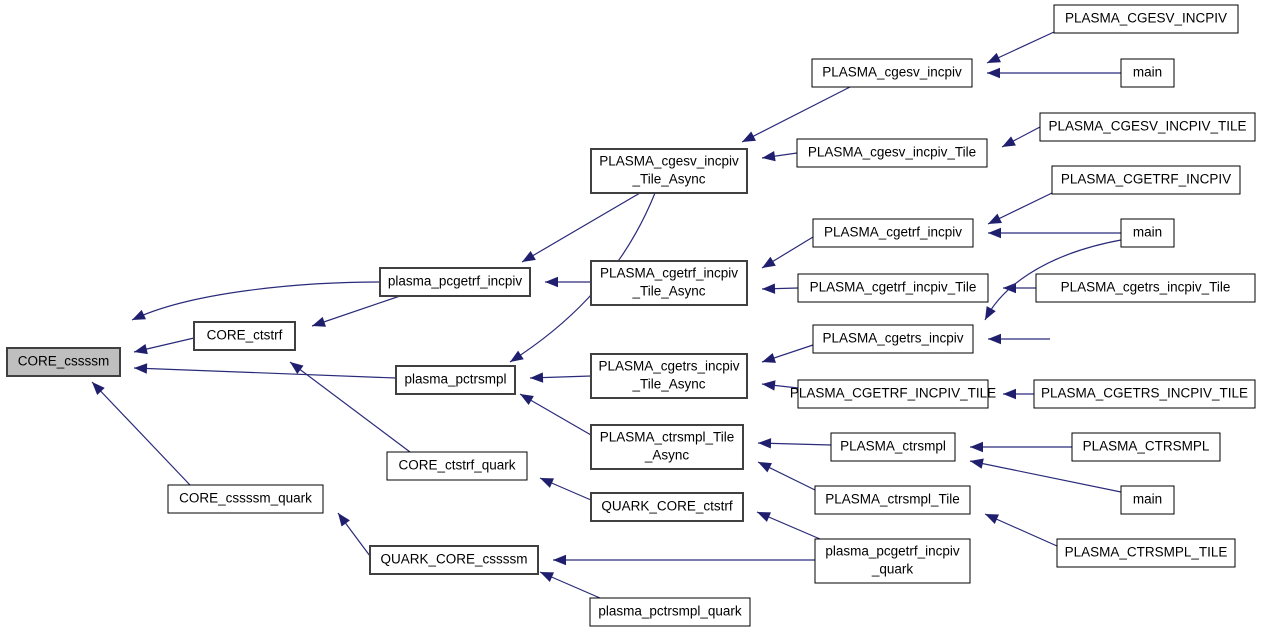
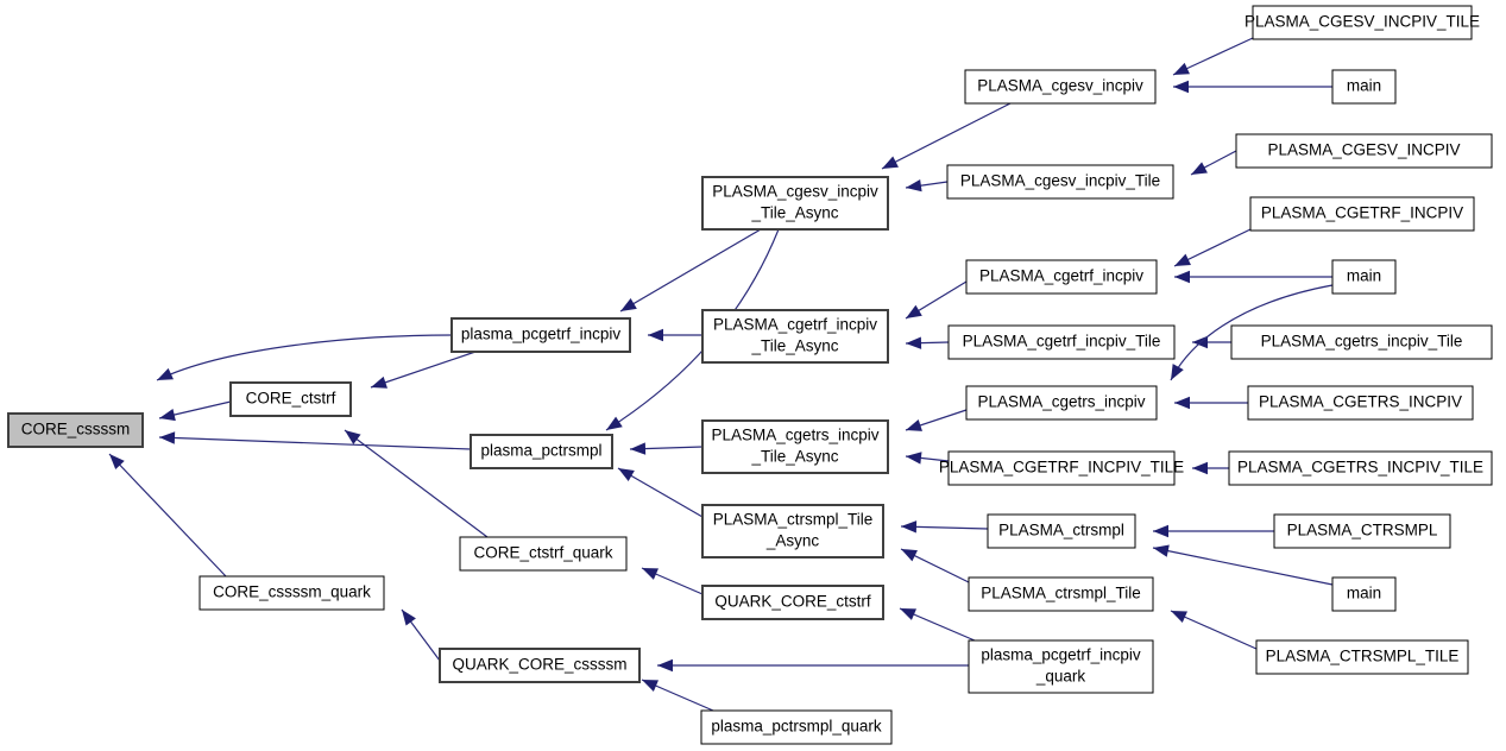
  CORE_cssssm
  CORE_ctstrf
  CORE_cssssm_quark
  plasma_pcgetrf_incpiv
  plasma_pctrsmpl
  CORE_ctstrf_quark
  QUARK_CORE_cssssm
  PLASMA_cgesv_incpiv
  _Tile_Async
  PLASMA_cgetrf_incpiv
  _Tile_Async
  PLASMA_cgetrs_incpiv
  _Tile_Async
  PLASMA_ctrsmpl_Tile
  _Async
  QUARK_CORE_ctstrf
  plasma_pctrsmpl_quark
  PLASMA_cgesv_incpiv
  PLASMA_cgesv_incpiv_Tile
  PLASMA_cgetrf_incpiv
  PLASMA_cgetrf_incpiv_Tile
  PLASMA_cgetrs_incpiv
  PLASMA_CGETRF_INCPIV_TILE
  PLASMA_ctrsmpl
  PLASMA_ctrsmpl_Tile
  plasma_pcgetrf_incpiv
  _quark
- PLASMA_CGESV_INCPIV
+ PLASMA_CGESV_INCPIV_TILE
  main
- PLASMA_CGESV_INCPIV_TILE
+ PLASMA_CGESV_INCPIV
  PLASMA_CGETRF_INCPIV
  main
  PLASMA_cgetrs_incpiv_Tile
+ PLASMA_CGETRS_INCPIV
  PLASMA_CGETRS_INCPIV_TILE
  PLASMA_CTRSMPL
  main
  PLASMA_CTRSMPL_TILE
